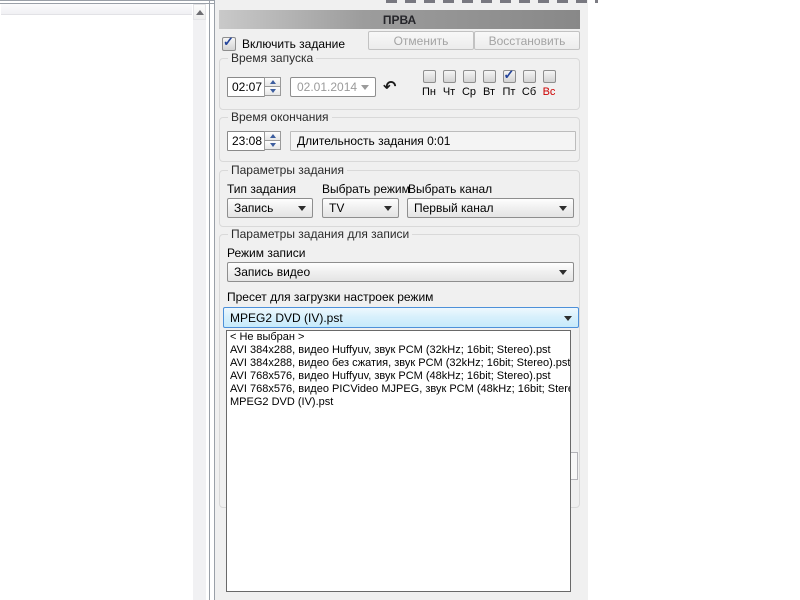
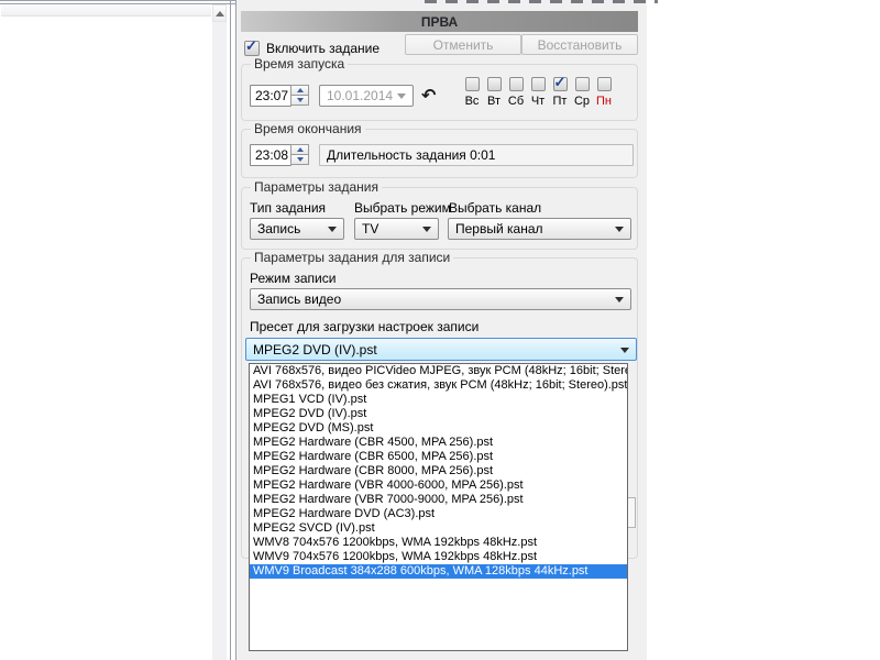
  ПРВА
  Включить задание
  Отменить
  Восстановить
  Время запуска
- 02:07
+ 23:07
- 02.01.2014
+ 10.01.2014
  ↶
- Пн
+ Вс
- Чт
+ Вт
- Ср
+ Сб
- Вт
+ Чт
  Пт
- Сб
+ Ср
- Вс
+ Пн
  Время окончания
  23:08
  Длительность задания 0:01
  Параметры задания
  Тип задания
  Выбрать режим
  Выбрать канал
  Запись
  TV
  Первый канал
  Параметры задания для записи
  Режим записи
  Запись видео
- Пресет для загрузки настроек режим
+ Пресет для загрузки настроек записи
  MPEG2 DVD (IV).pst
- < Не выбран >
- AVI 384x288, видео Huffyuv, звук PCM (32kHz; 16bit; Stereo).pst
- AVI 384x288, видео без сжатия, звук PCM (32kHz; 16bit; Stereo).pst
- AVI 768x576, видео Huffyuv, звук PCM (48kHz; 16bit; Stereo).pst
  AVI 768x576, видео PICVideo MJPEG, звук PCM (48kHz; 16bit; Ster
+ AVI 768x576, видео без сжатия, звук PCM (48kHz; 16bit; Stereo).pst
+ MPEG1 VCD (IV).pst
  MPEG2 DVD (IV).pst
+ MPEG2 DVD (MS).pst
+ MPEG2 Hardware (CBR 4500, MPA 256).pst
+ MPEG2 Hardware (CBR 6500, MPA 256).pst
+ MPEG2 Hardware (CBR 8000, MPA 256).pst
+ MPEG2 Hardware (VBR 4000-6000, MPA 256).pst
+ MPEG2 Hardware (VBR 7000-9000, MPA 256).pst
+ MPEG2 Hardware DVD (AC3).pst
+ MPEG2 SVCD (IV).pst
+ WMV8 704x576 1200kbps, WMA 192kbps 48kHz.pst
+ WMV9 704x576 1200kbps, WMA 192kbps 48kHz.pst
+ WMV9 Broadcast 384x288 600kbps, WMA 128kbps 44kHz.pst
